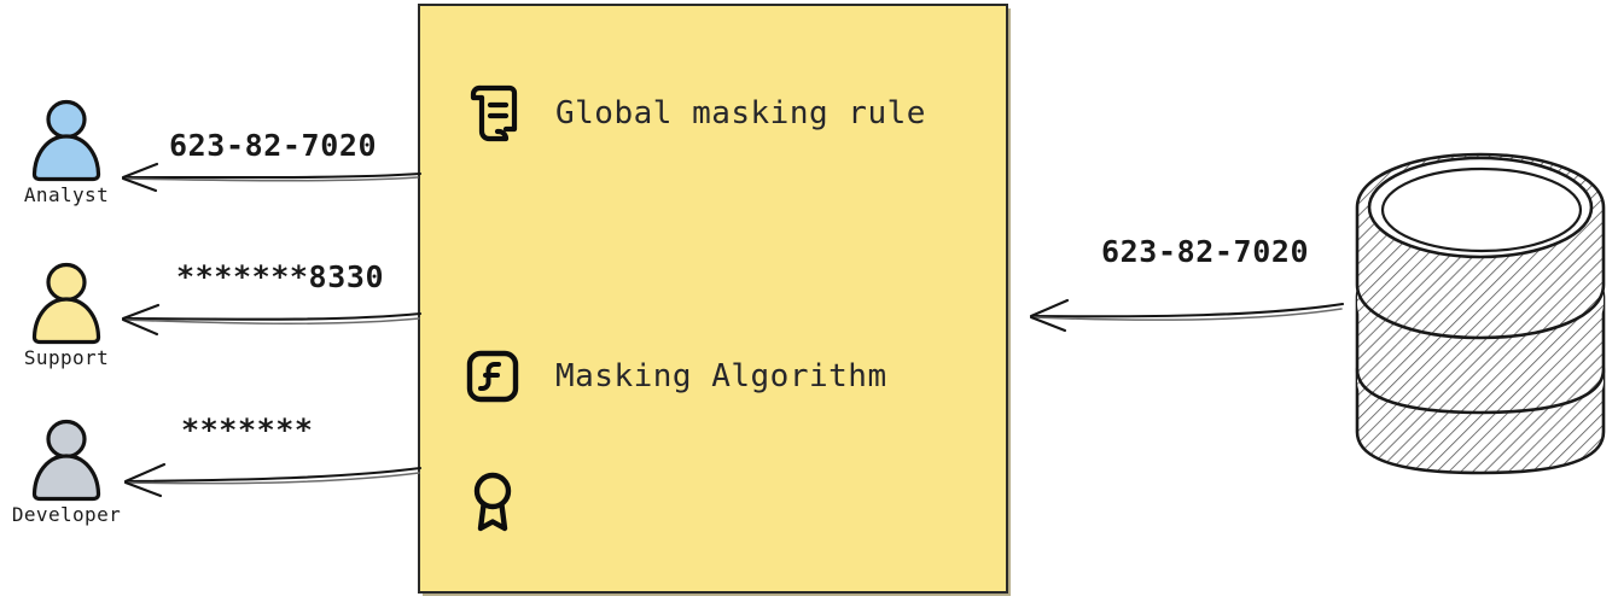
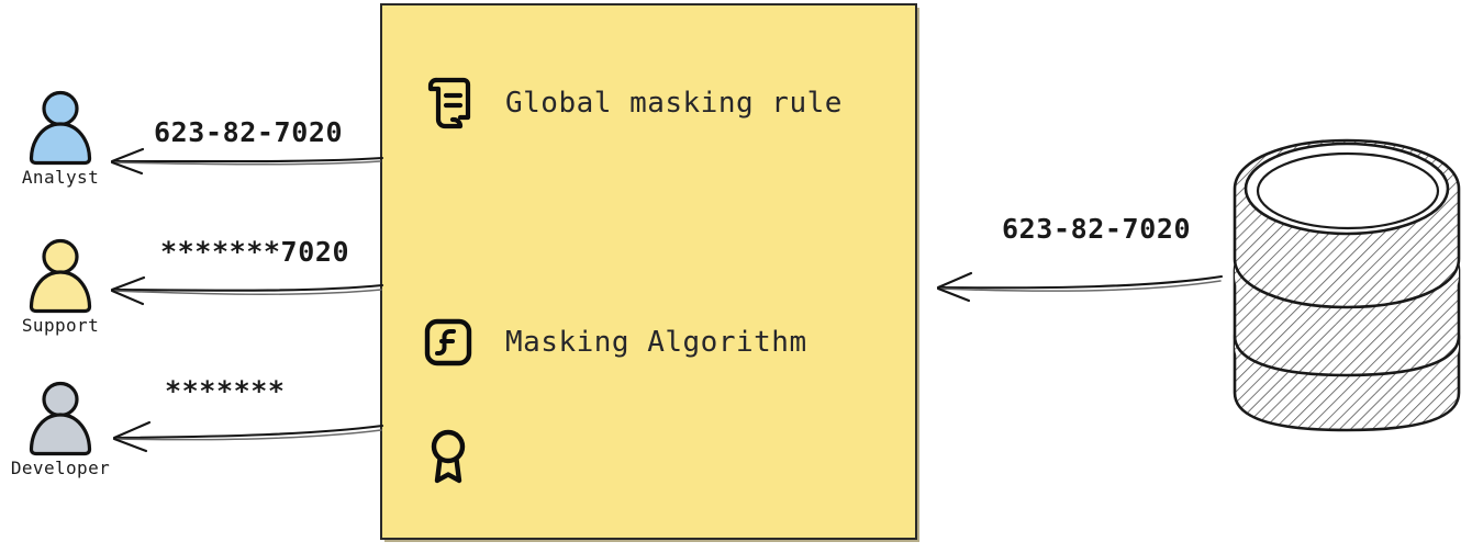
  Global masking rule
  Masking Algorithm
  Analyst
  Support
  Developer
  623-82-7020
- *******8330
+ *******7020
  *******
  623-82-7020
